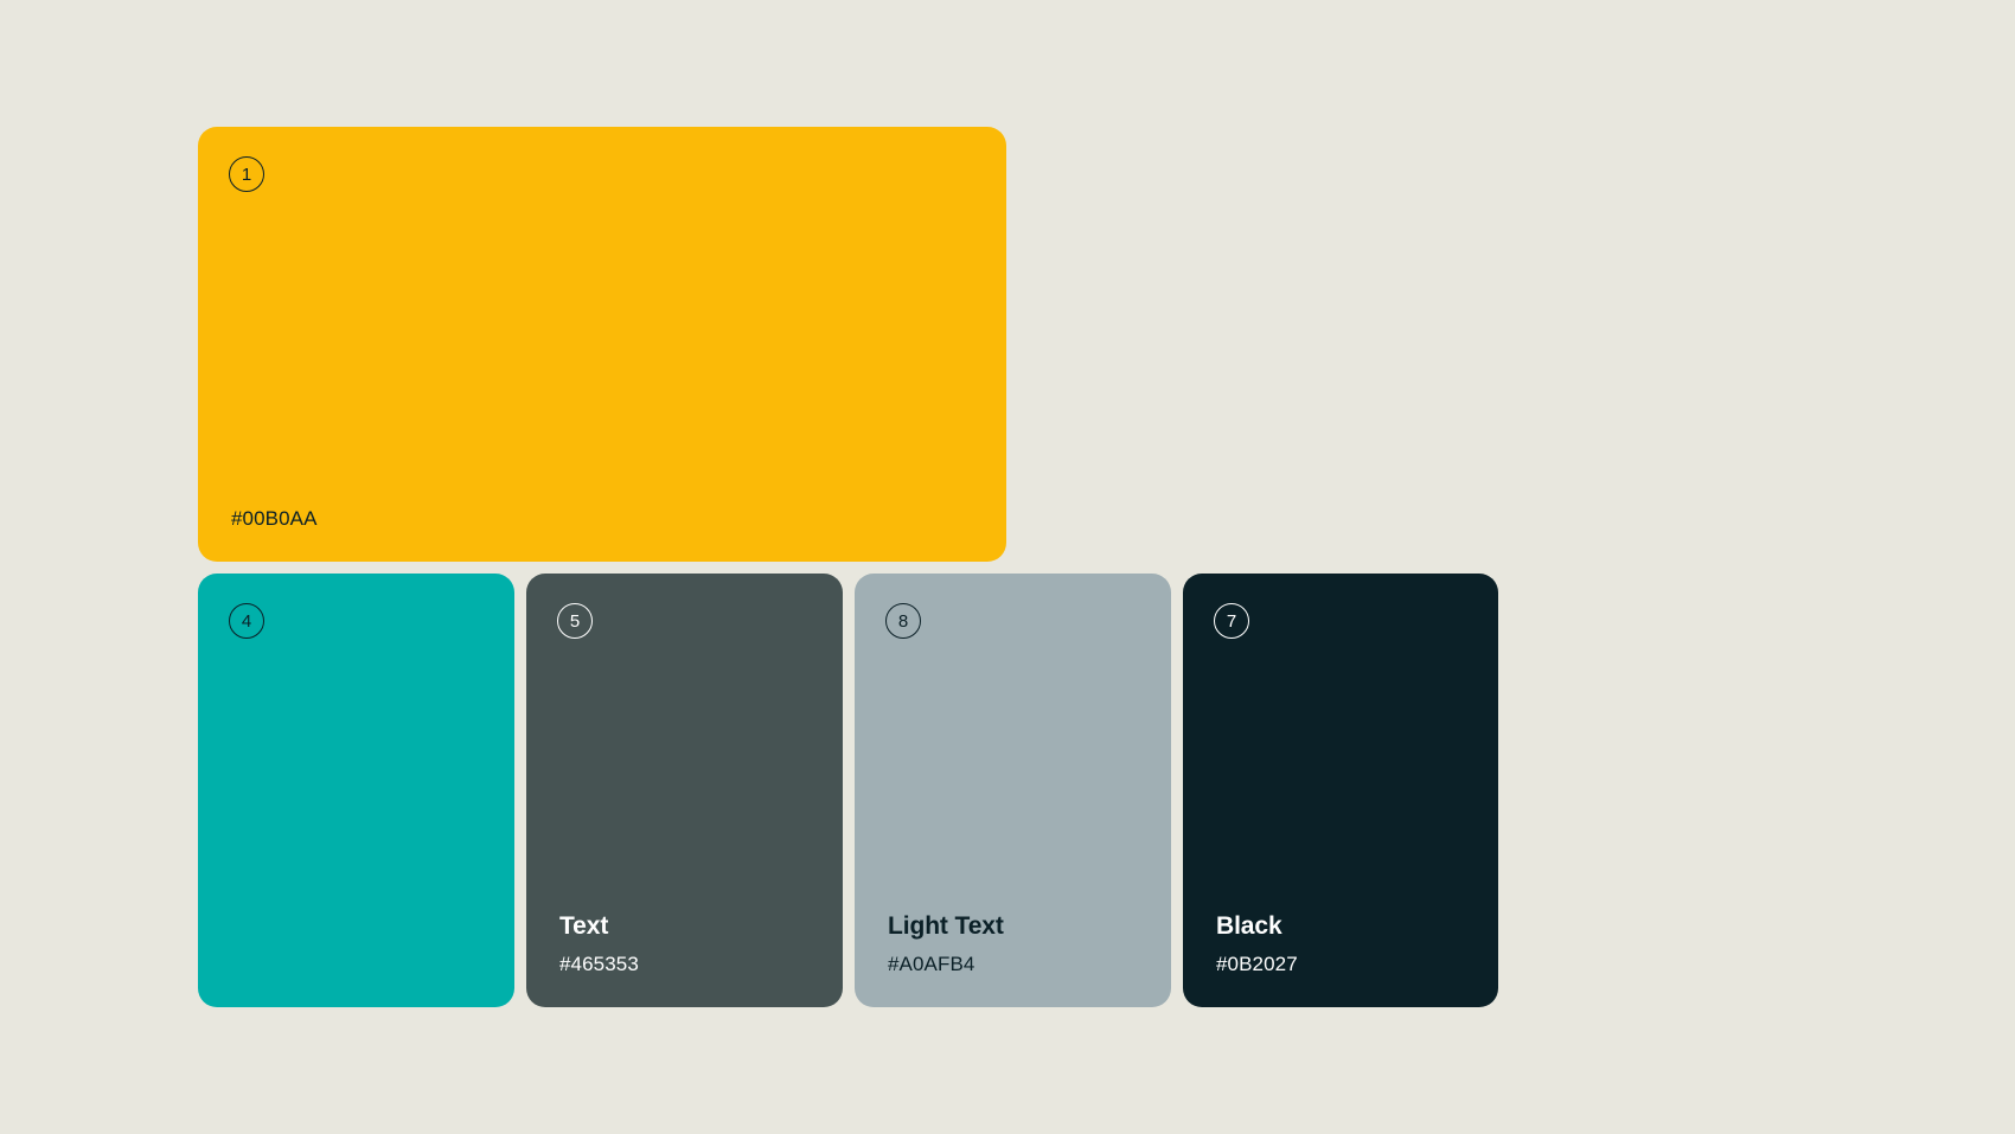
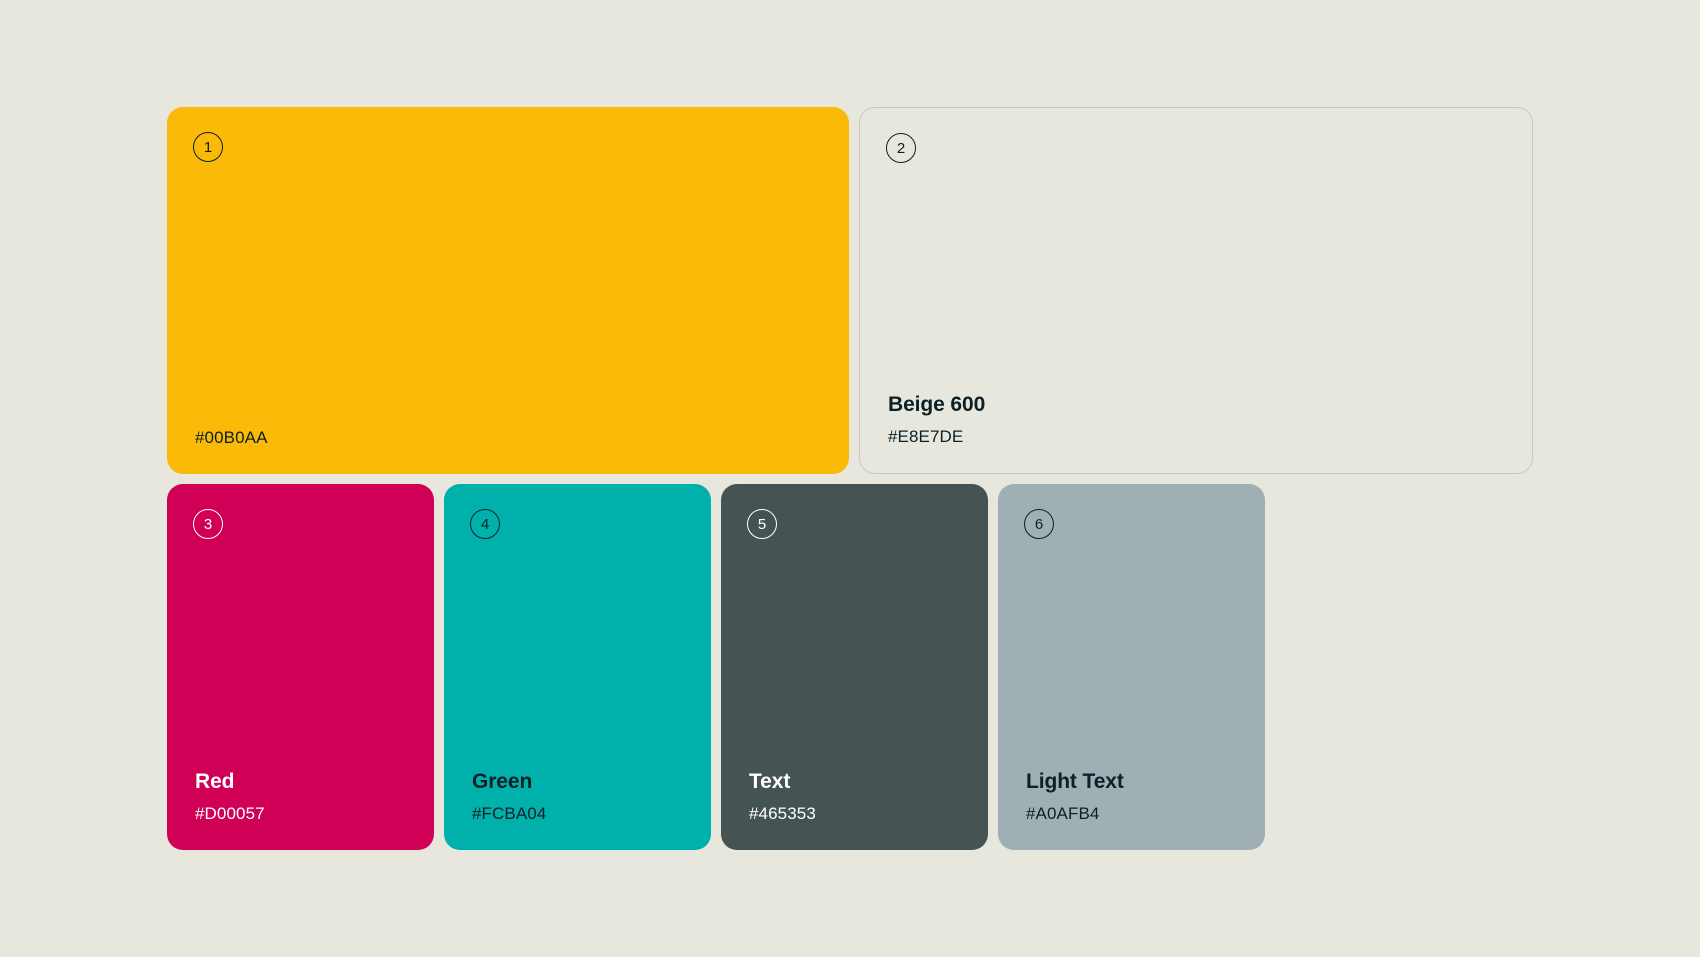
  1
  #00B0AA
+ 2
+ Beige 600
+ #E8E7DE
+ 3
+ Red
+ #D00057
  4
+ Green
+ #FCBA04
  5
  Text
  #465353
- 8
+ 6
  Light Text
  #A0AFB4
- 7
- Black
- #0B2027
